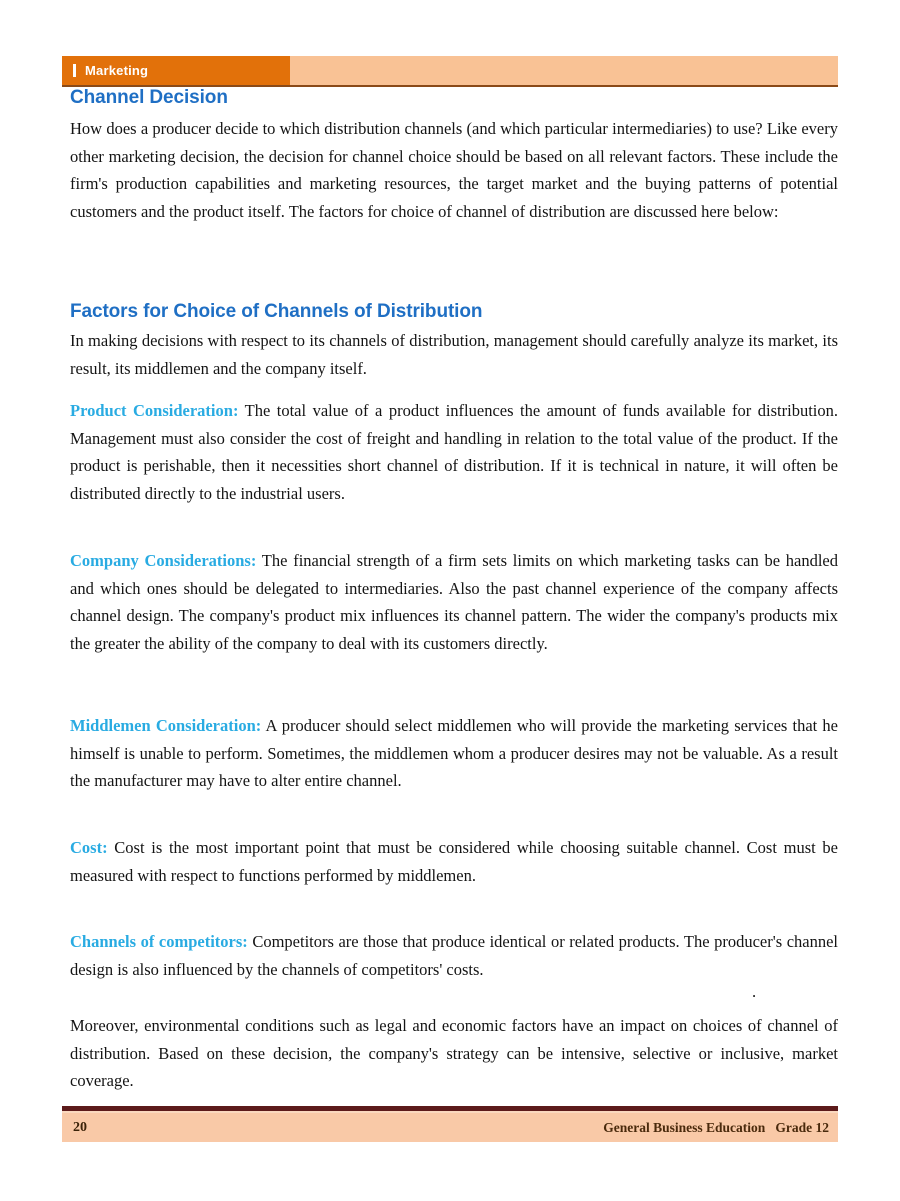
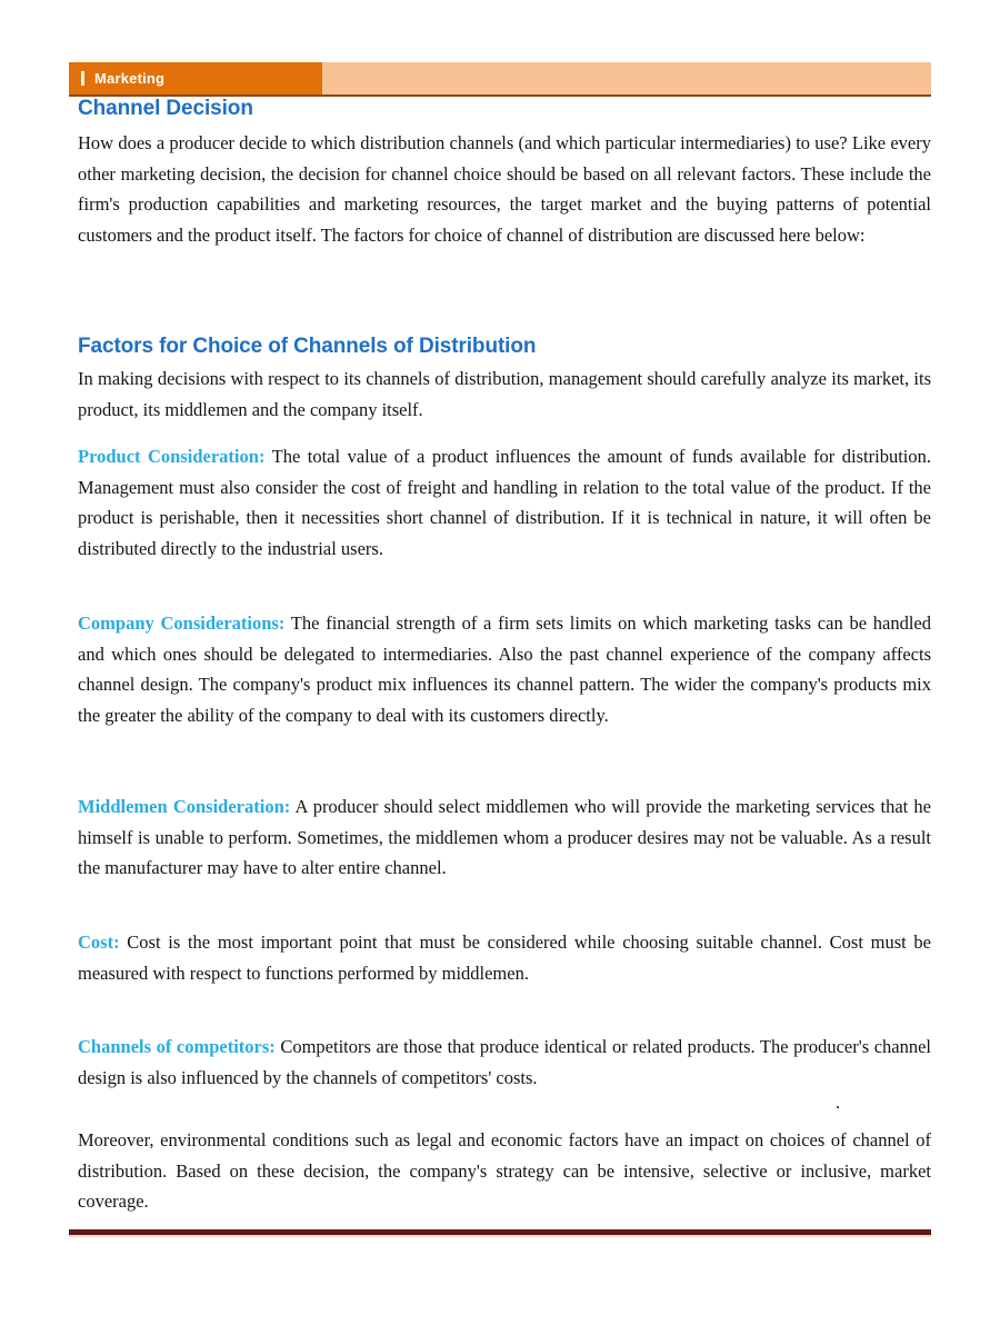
  Marketing
  Channel Decision
  Factors for Choice of Channels of Distribution
  How does a producer decide to which distribution channels (and which particular intermediaries) to use? Like every other marketing decision, the decision for channel choice should be based on all relevant factors. These include the firm's production capabilities and marketing resources, the target market and the buying patterns of potential customers and the product itself. The factors for choice of channel of distribution are discussed here below:
- In making decisions with respect to its channels of distribution, management should carefully analyze its market, its result, its middlemen and the company itself.
+ In making decisions with respect to its channels of distribution, management should carefully analyze its market, its product, its middlemen and the company itself.
  Product Consideration: The total value of a product influences the amount of funds available for distribution. Management must also consider the cost of freight and handling in relation to the total value of the product. If the product is perishable, then it necessities short channel of distribution. If it is technical in nature, it will often be distributed directly to the industrial users.
  Company Considerations: The financial strength of a firm sets limits on which marketing tasks can be handled and which ones should be delegated to intermediaries. Also the past channel experience of the company affects channel design. The company's product mix influences its channel pattern. The wider the company's products mix the greater the ability of the company to deal with its customers directly.
  Middlemen Consideration: A producer should select middlemen who will provide the marketing services that he himself is unable to perform. Sometimes, the middlemen whom a producer desires may not be valuable. As a result the manufacturer may have to alter entire channel.
  Cost: Cost is the most important point that must be considered while choosing suitable channel. Cost must be measured with respect to functions performed by middlemen.
  Channels of competitors: Competitors are those that produce identical or related products. The producer's channel design is also influenced by the channels of competitors' costs.
  Moreover, environmental conditions such as legal and economic factors have an impact on choices of channel of distribution. Based on these decision, the company's strategy can be intensive, selective or inclusive, market coverage.
  .
- 20
- General Business Education Grade 12
